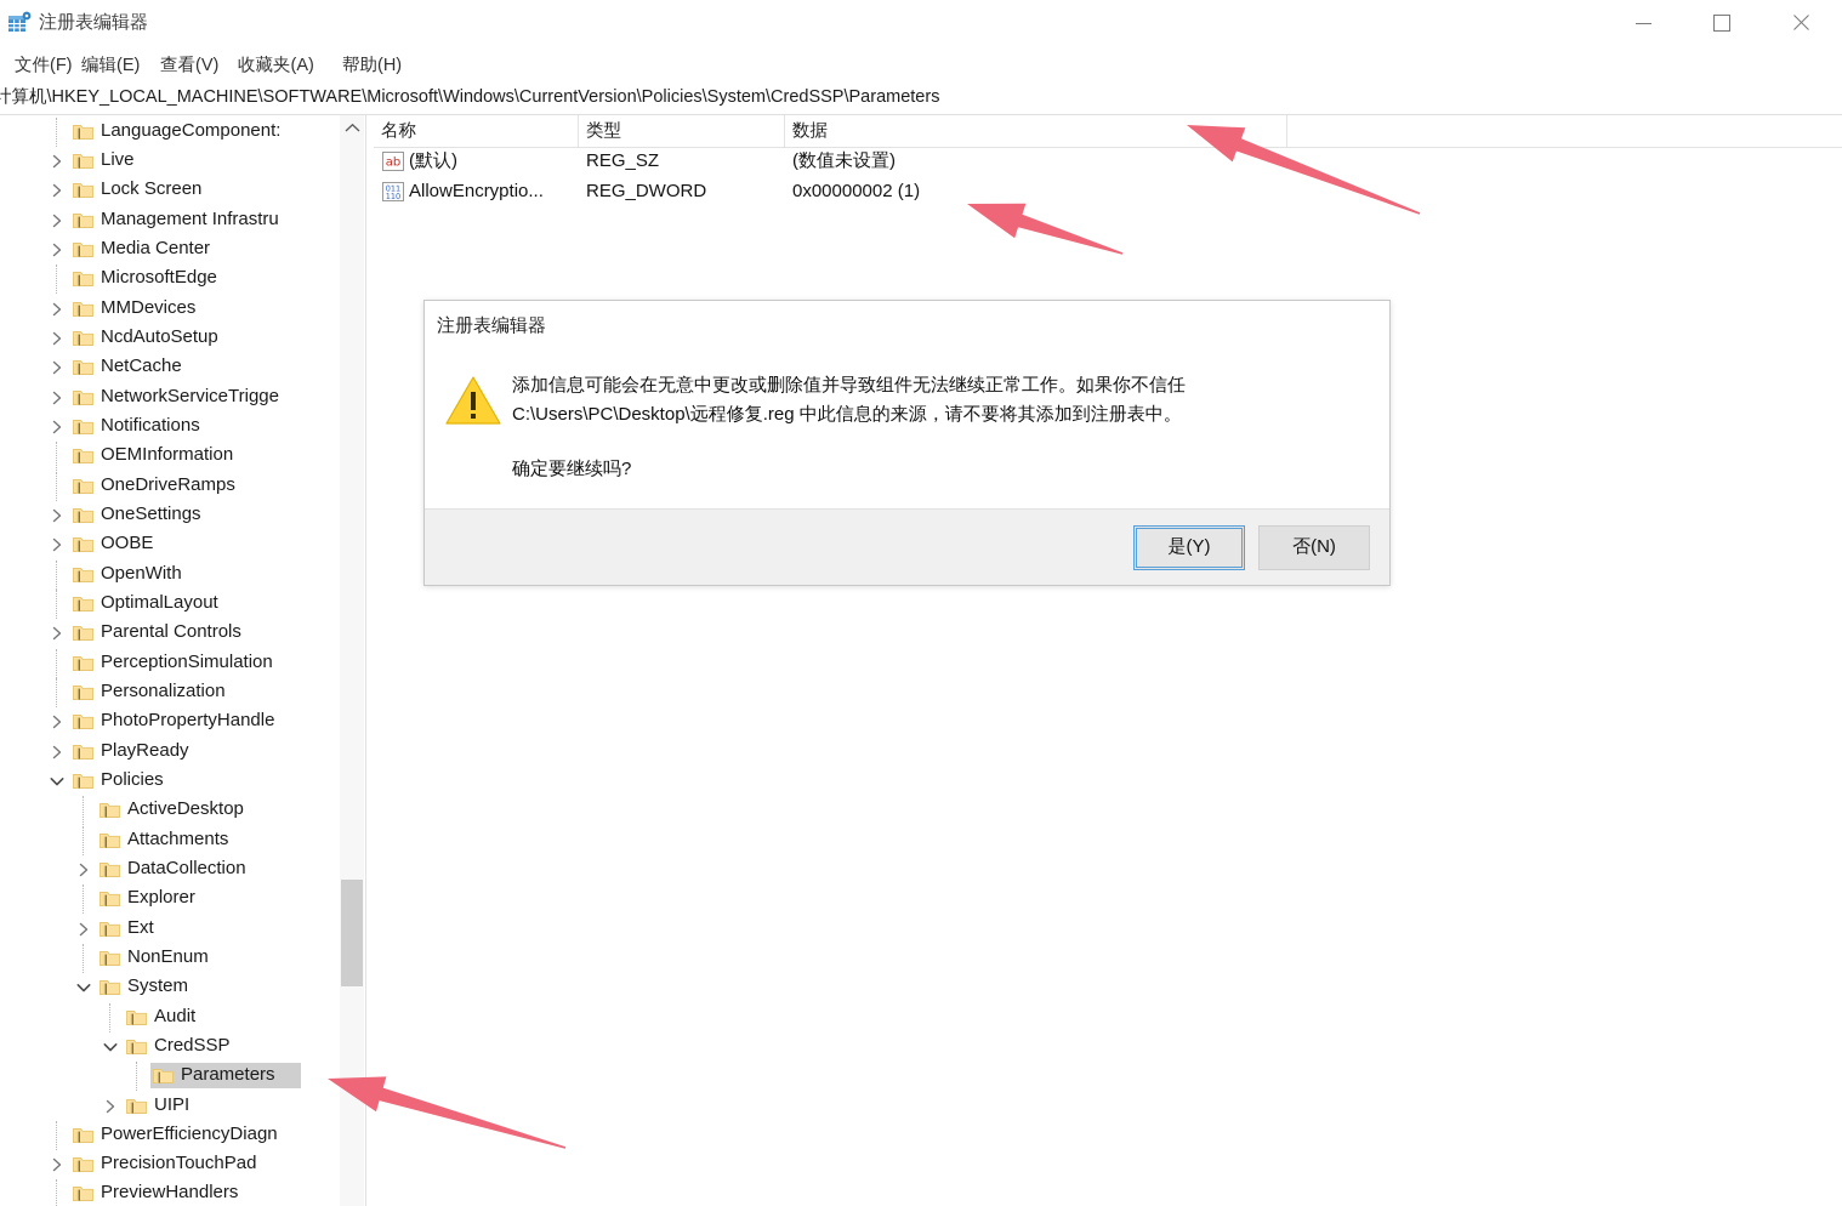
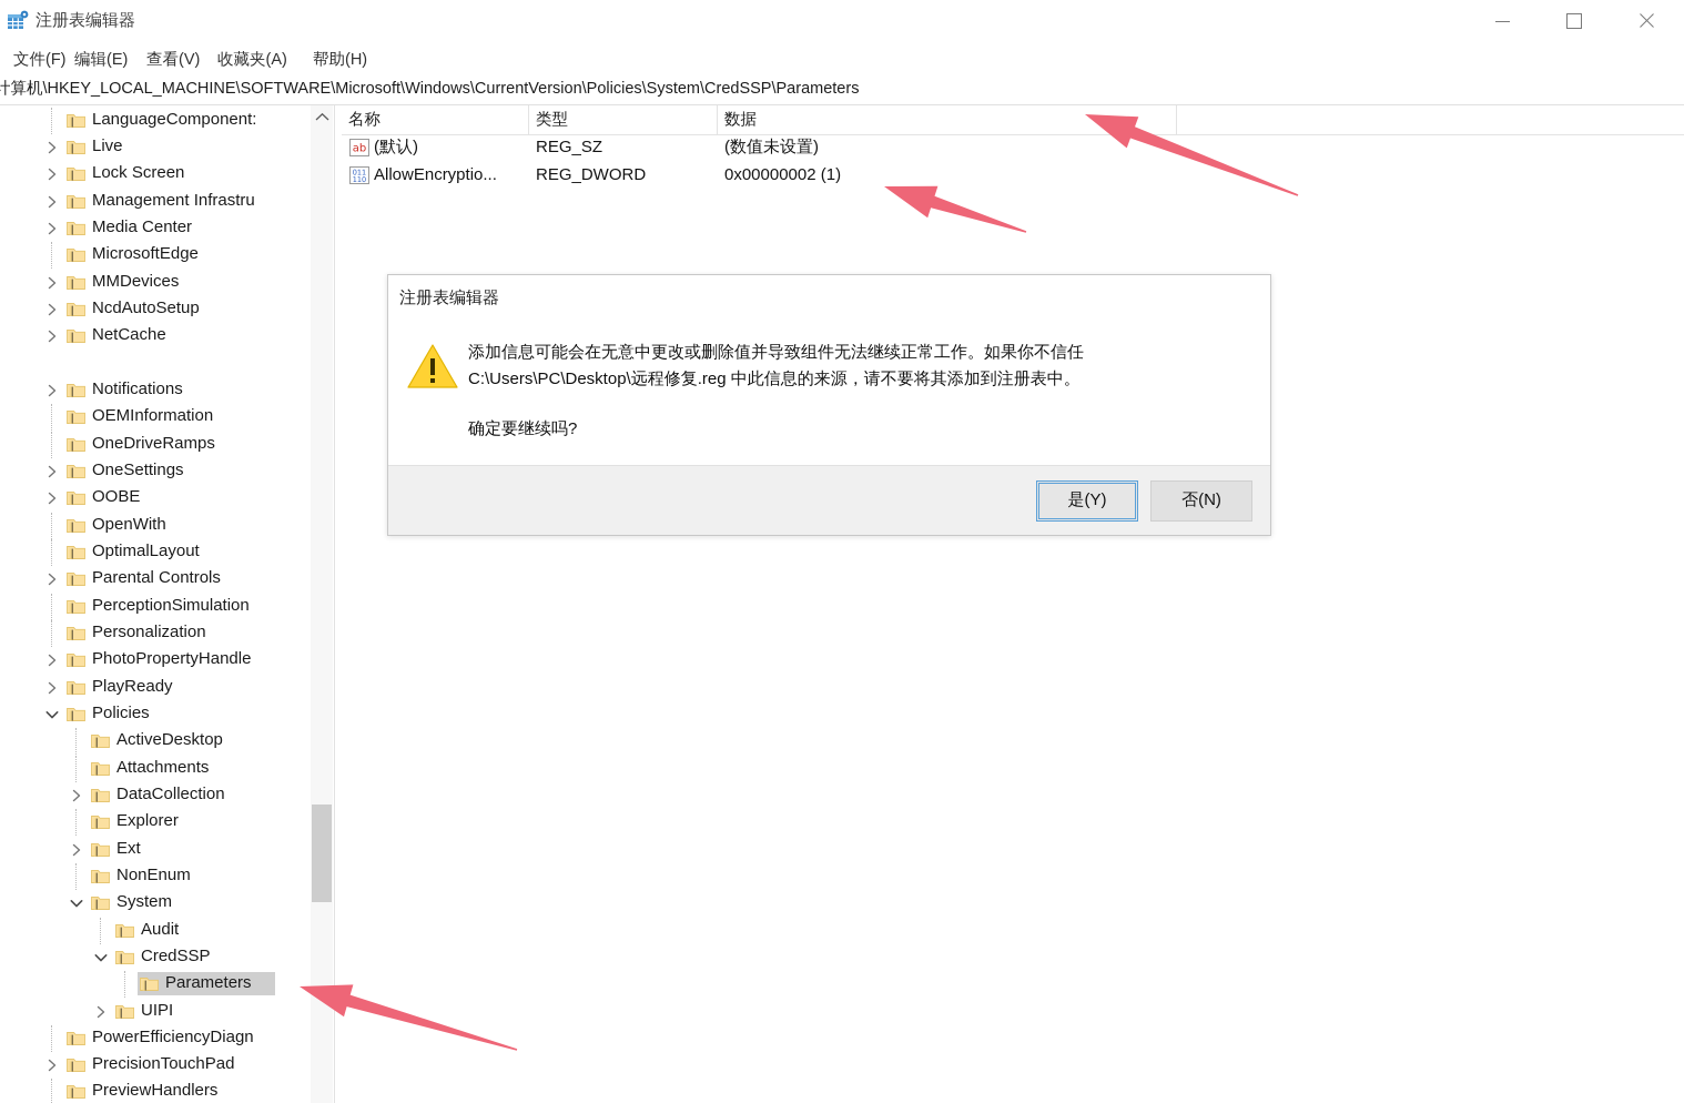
  注册表编辑器
  文件(F)
  编辑(E)
  查看(V)
  收藏夹(A)
  帮助(H)
  计算机\HKEY_LOCAL_MACHINE\SOFTWARE\Microsoft\Windows\CurrentVersion\Policies\System\CredSSP\Parameters
  LanguageComponent:
  Live
  Lock Screen
  Management Infrastru
  Media Center
  MicrosoftEdge
  MMDevices
  NcdAutoSetup
  NetCache
- NetworkServiceTrigge
  Notifications
  OEMInformation
  OneDriveRamps
  OneSettings
  OOBE
  OpenWith
  OptimalLayout
  Parental Controls
  PerceptionSimulation
  Personalization
  PhotoPropertyHandle
  PlayReady
  Policies
  ActiveDesktop
  Attachments
  DataCollection
  Explorer
  Ext
  NonEnum
  System
  Audit
  CredSSP
  Parameters
  UIPI
  PowerEfficiencyDiagn
  PrecisionTouchPad
  PreviewHandlers
  名称
  类型
  数据
  ab
  (默认)
  REG_SZ
  (数值未设置)
  011
  110
  AllowEncryptio...
  REG_DWORD
  0x00000002 (1)
  注册表编辑器
  添加信息可能会在无意中更改或删除值并导致组件无法继续正常工作。如果你不信任 C:\Users\PC\Desktop\远程修复.reg 中此信息的来源，请不要将其添加到注册表中。
  确定要继续吗?
  是(Y)
  否(N)
